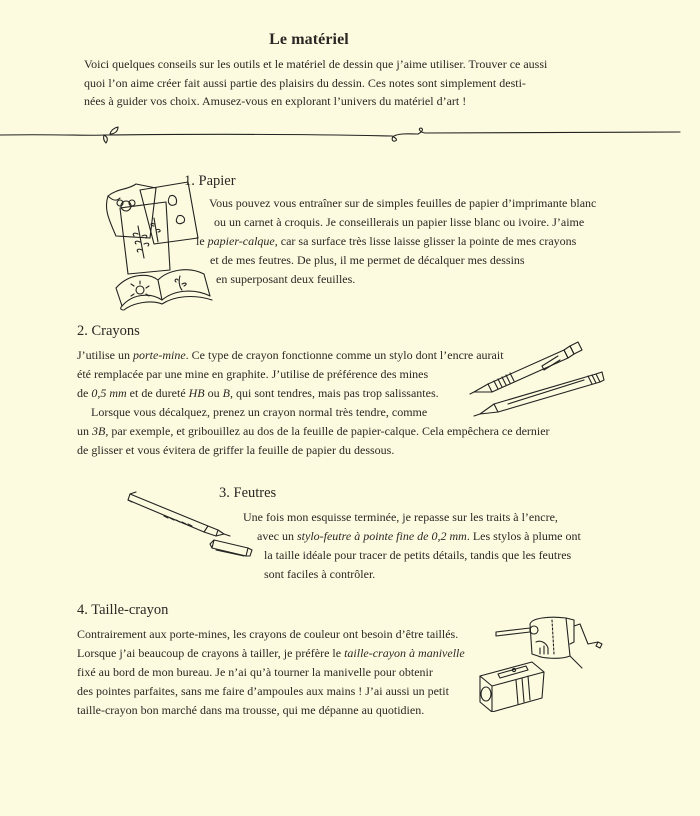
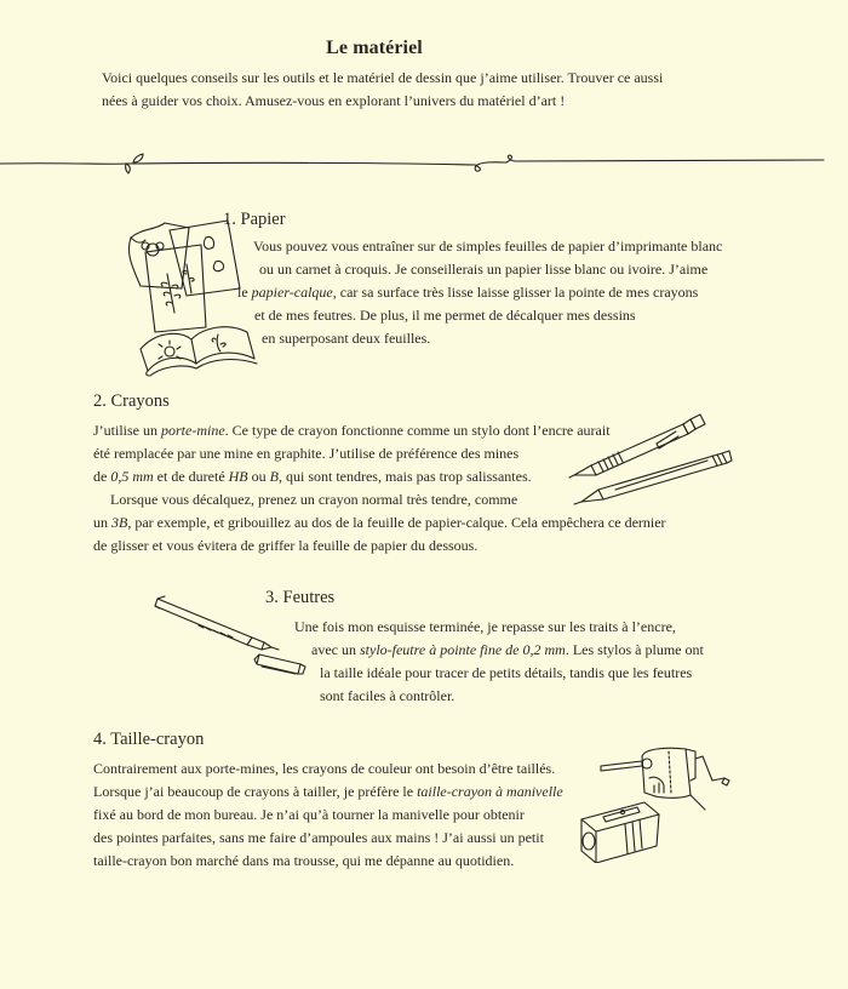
  Le matériel
  Voici quelques conseils sur les outils et le matériel de dessin que j’aime utiliser. Trouver ce aussi
- quoi l’on aime créer fait aussi partie des plaisirs du dessin. Ces notes sont simplement desti-
  nées à guider vos choix. Amusez-vous en explorant l’univers du matériel d’art !
  1. Papier
  Vous pouvez vous entraîner sur de simples feuilles de papier d’imprimante blanc
  ou un carnet à croquis. Je conseillerais un papier lisse blanc ou ivoire. J’aime
  le papier-calque, car sa surface très lisse laisse glisser la pointe de mes crayons
  et de mes feutres. De plus, il me permet de décalquer mes dessins
  en superposant deux feuilles.
  2. Crayons
  J’utilise un porte-mine. Ce type de crayon fonctionne comme un stylo dont l’encre aurait
  été remplacée par une mine en graphite. J’utilise de préférence des mines
  de 0,5 mm et de dureté HB ou B, qui sont tendres, mais pas trop salissantes.
  Lorsque vous décalquez, prenez un crayon normal très tendre, comme
  un 3B, par exemple, et gribouillez au dos de la feuille de papier-calque. Cela empêchera ce dernier
  de glisser et vous évitera de griffer la feuille de papier du dessous.
  3. Feutres
  Une fois mon esquisse terminée, je repasse sur les traits à l’encre,
  avec un stylo-feutre à pointe fine de 0,2 mm. Les stylos à plume ont
  la taille idéale pour tracer de petits détails, tandis que les feutres
  sont faciles à contrôler.
  4. Taille-crayon
  Contrairement aux porte-mines, les crayons de couleur ont besoin d’être taillés.
  Lorsque j’ai beaucoup de crayons à tailler, je préfère le taille-crayon à manivelle
  fixé au bord de mon bureau. Je n’ai qu’à tourner la manivelle pour obtenir
  des pointes parfaites, sans me faire d’ampoules aux mains ! J’ai aussi un petit
  taille-crayon bon marché dans ma trousse, qui me dépanne au quotidien.
